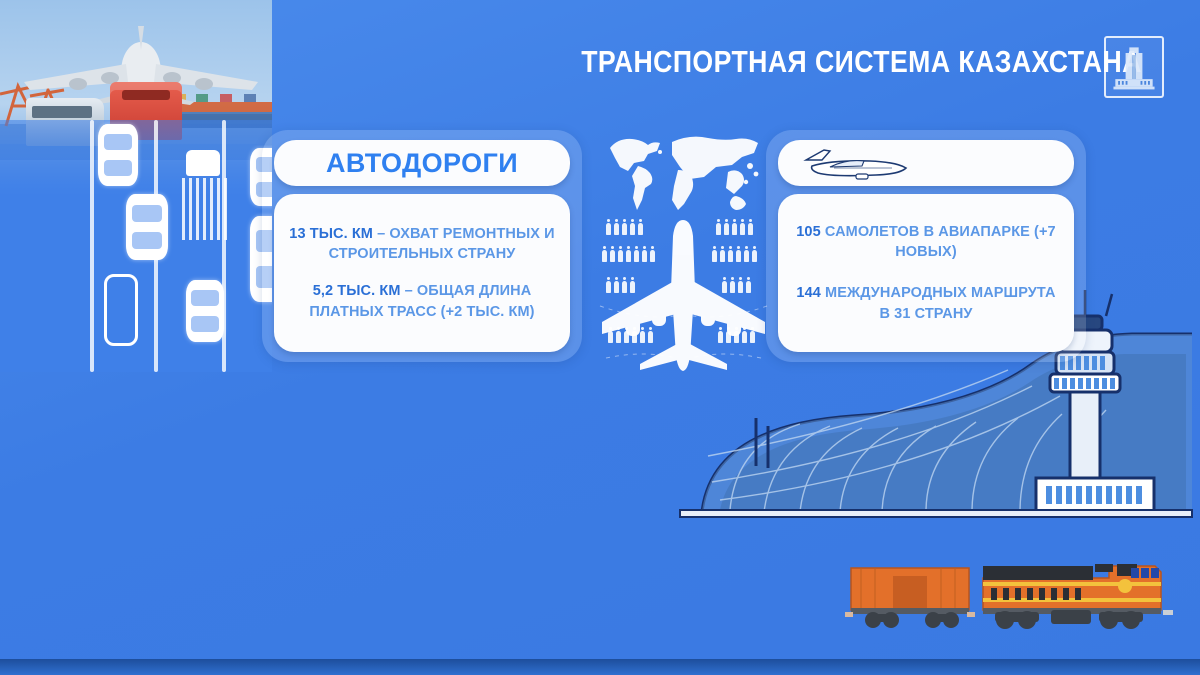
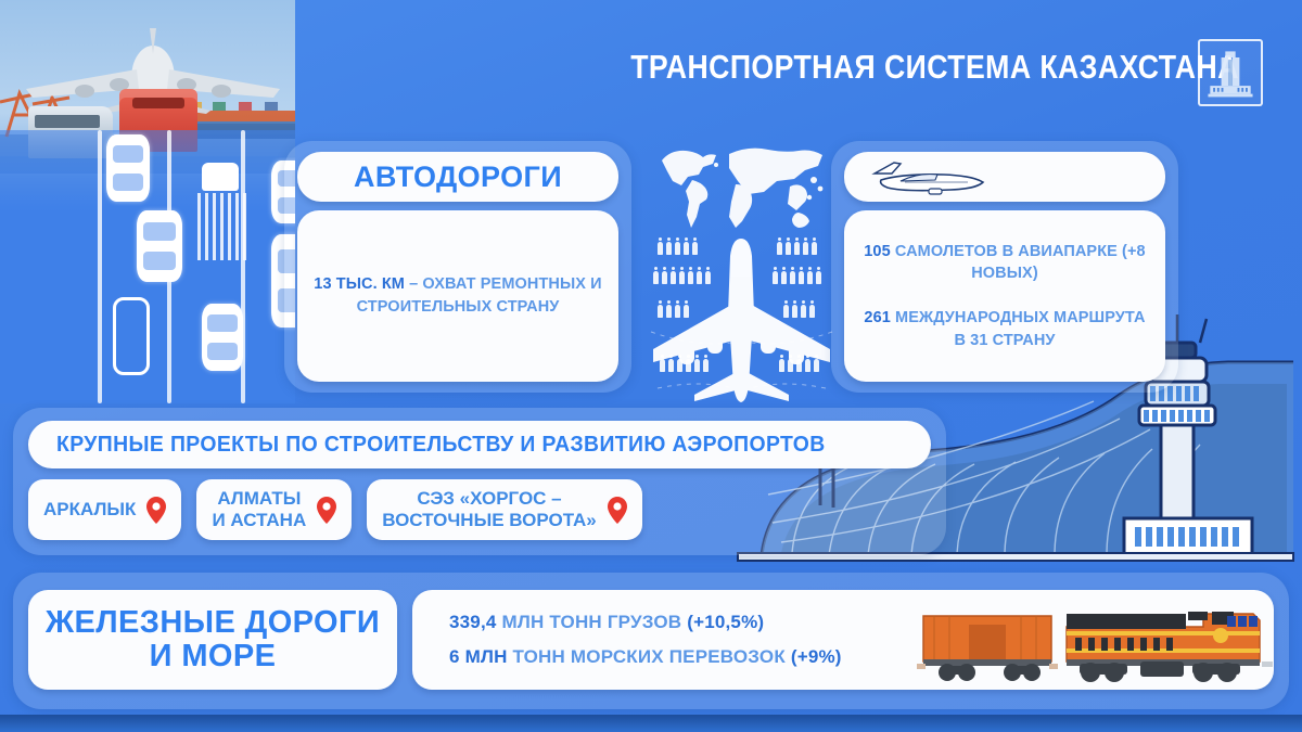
  ТРАНСПОРТНАЯ СИСТЕМА КАЗАХСТА
  АВТОДОРОГИ
  13 ТЫС. КМ – ОХВАТ РЕМОНТНЫХ И СТРОИТЕЛЬНЫХ СТРАНУ
- 5,2 ТЫС. КМ – ОБЩАЯ ДЛИНА ПЛАТНЫХ ТРАСС (+2 ТЫС. КМ)
- 105 САМОЛЕТОВ В АВИАПАРКЕ (+7 НОВЫХ)
+ 105 САМОЛЕТОВ В АВИАПАРКЕ (+8 НОВЫХ)
- 144 МЕЖДУНАРОДНЫХ МАРШРУТА В 31 СТРАНУ
+ 261 МЕЖДУНАРОДНЫХ МАРШРУТА В 31 СТРАНУ
+ КРУПНЫЕ ПРОЕКТЫ ПО СТРОИТЕЛЬСТВУ И РАЗВИТИЮ АЭРОПОРТОВ
+ АРКАЛЫК
+ АЛМАТЫ
+ И АСТАНА
+ СЭЗ «ХОРГОС –
+ ВОСТОЧНЫЕ ВОРОТА»
+ ЖЕЛЕЗНЫЕ ДОРОГИ
+ И МОРЕ
+ 339,4 МЛН ТОНН ГРУЗОВ (+10,5%)
+ 6 МЛН ТОНН МОРСКИХ ПЕРЕВОЗОК (+9%)
